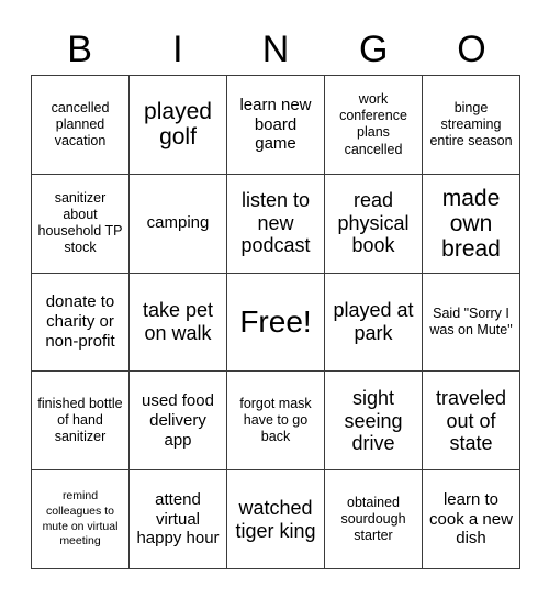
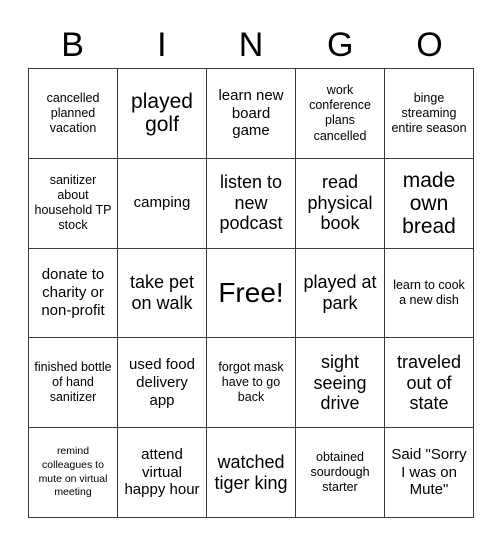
  B
  I
  N
  G
  O
  cancelled planned vacation
  played golf
  learn new board game
  work conference plans cancelled
  binge streaming entire season
  sanitizer about household TP stock
  camping
  listen to new podcast
  read physical book
  made own bread
  donate to charity or non-profit
  take pet on walk
  Free!
  played at park
- Said "Sorry I was on Mute"
+ learn to cook a new dish
  finished bottle of hand sanitizer
  used food delivery app
  forgot mask have to go back
  sight seeing drive
  traveled out of state
  remind colleagues to mute on virtual meeting
  attend virtual happy hour
  watched tiger king
  obtained sourdough starter
- learn to cook a new dish
+ Said "Sorry I was on Mute"
